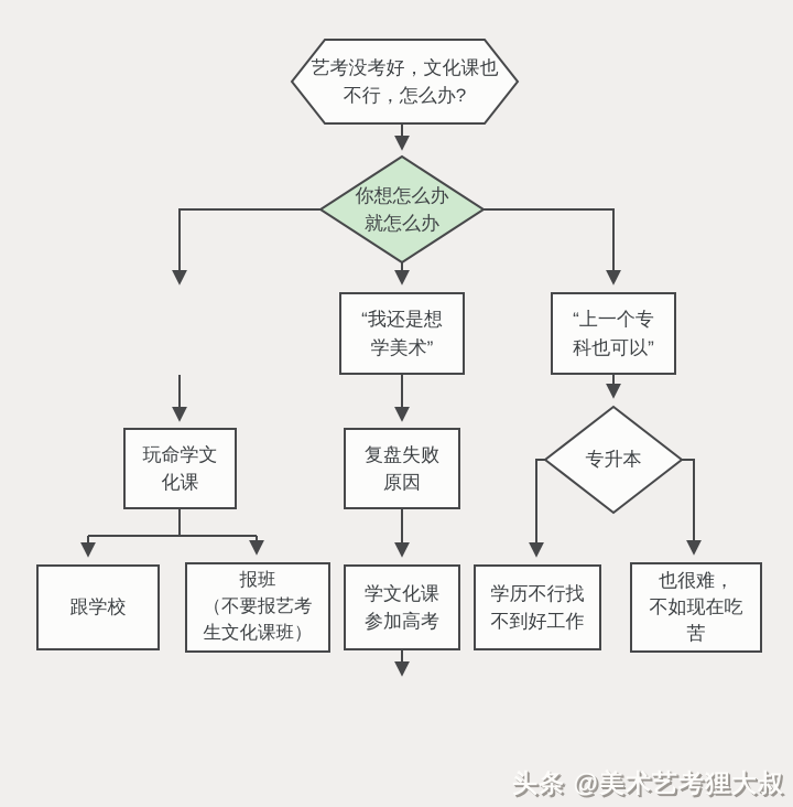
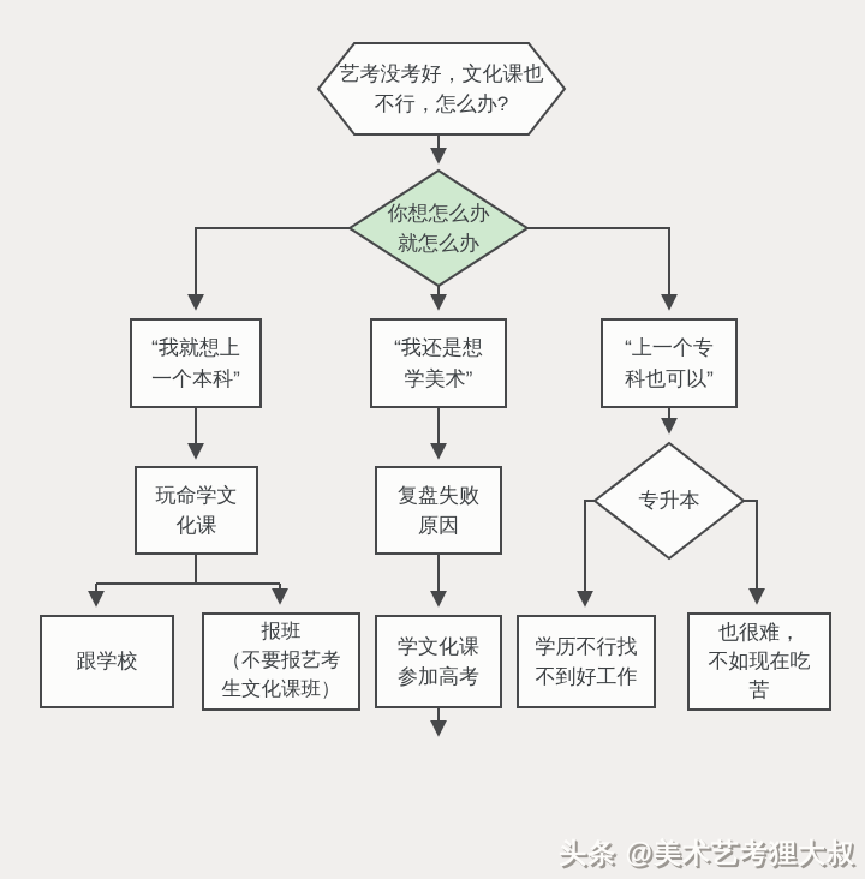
  艺考没考好，文化课也
  不行，怎么办?
  你想怎么办
  就怎么办
+ “我就想上
+ 一个本科”
  “我还是想
  学美术”
  “上一个专
  科也可以”
  玩命学文
  化课
  复盘失败
  原因
  专升本
  跟学校
  报班
  （不要报艺考
  生文化课班）
  学文化课
  参加高考
  学历不行找
  不到好工作
  也很难，
  不如现在吃
  苦
  头条 @美术艺考狸大叔
